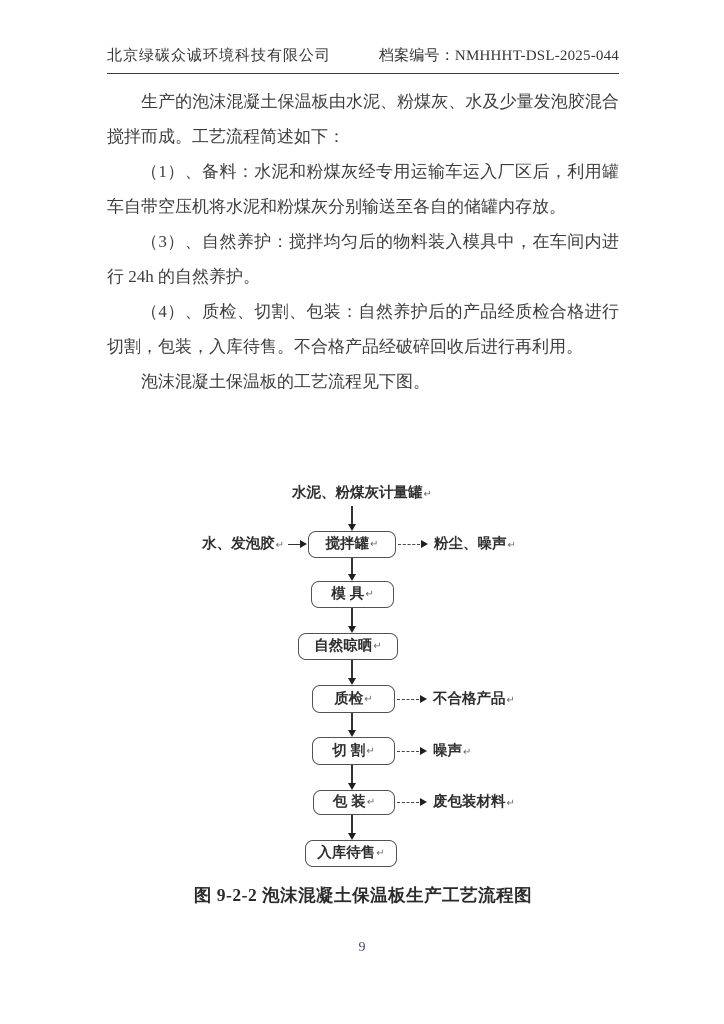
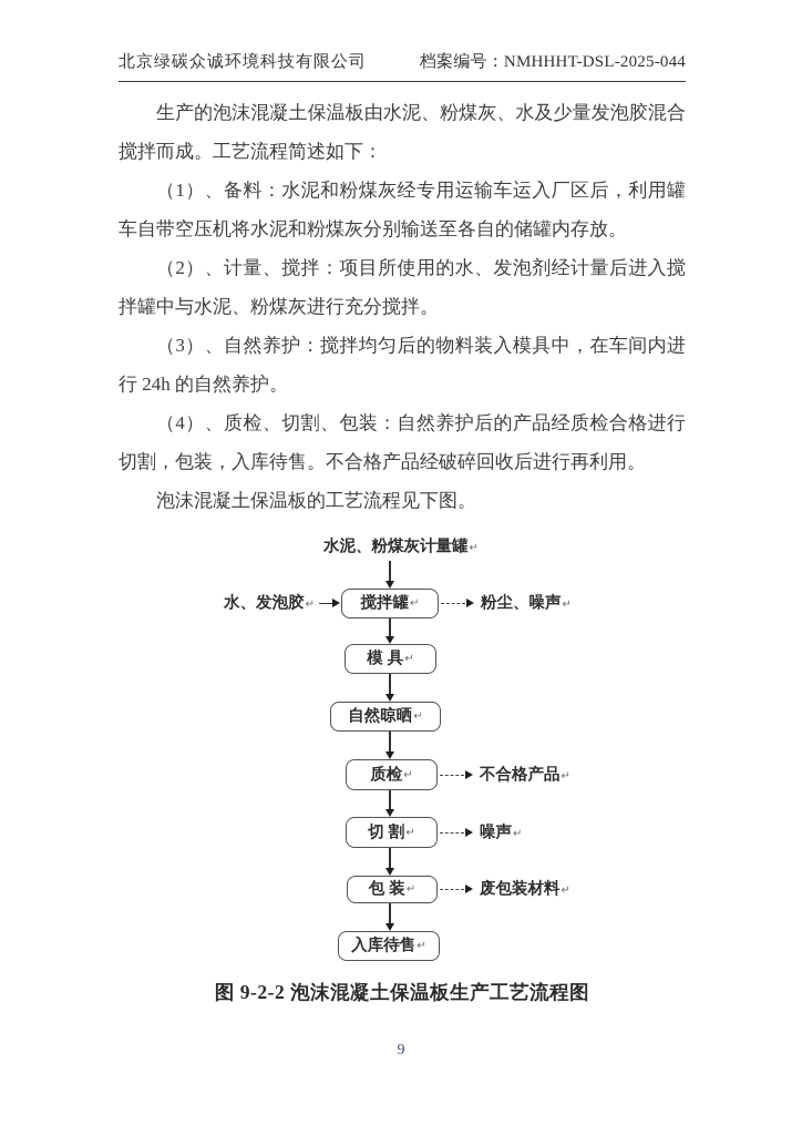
  北京绿碳众诚环境科技有限公司
  档案编号：NMHHHT-DSL-2025-044
  生产的泡沫混凝土保温板由水泥、粉煤灰、水及少量发泡胶混合搅拌而成。工艺流程简述如下：
  （1）、备料：水泥和粉煤灰经专用运输车运入厂区后，利用罐车自带空压机将水泥和粉煤灰分别输送至各自的储罐内存放。
+ （2）、计量、搅拌：项目所使用的水、发泡剂经计量后进入搅拌罐中与水泥、粉煤灰进行充分搅拌。
  （3）、自然养护：搅拌均匀后的物料装入模具中，在车间内进行 24h 的自然养护。
  （4）、质检、切割、包装：自然养护后的产品经质检合格进行切割，包装，入库待售。不合格产品经破碎回收后进行再利用。
  泡沫混凝土保温板的工艺流程见下图。
  水泥、粉煤灰计量罐↵
  搅拌罐
  ↵
  水、发泡胶↵
  粉尘、噪声↵
  模 具
  ↵
  自然晾晒
  ↵
  质检
  ↵
  不合格产品↵
  切 割
  ↵
  噪声↵
  包 装
  ↵
  废包装材料↵
  入库待售
  ↵
  图 9-2-2 泡沫混凝土保温板生产工艺流程图
  9
